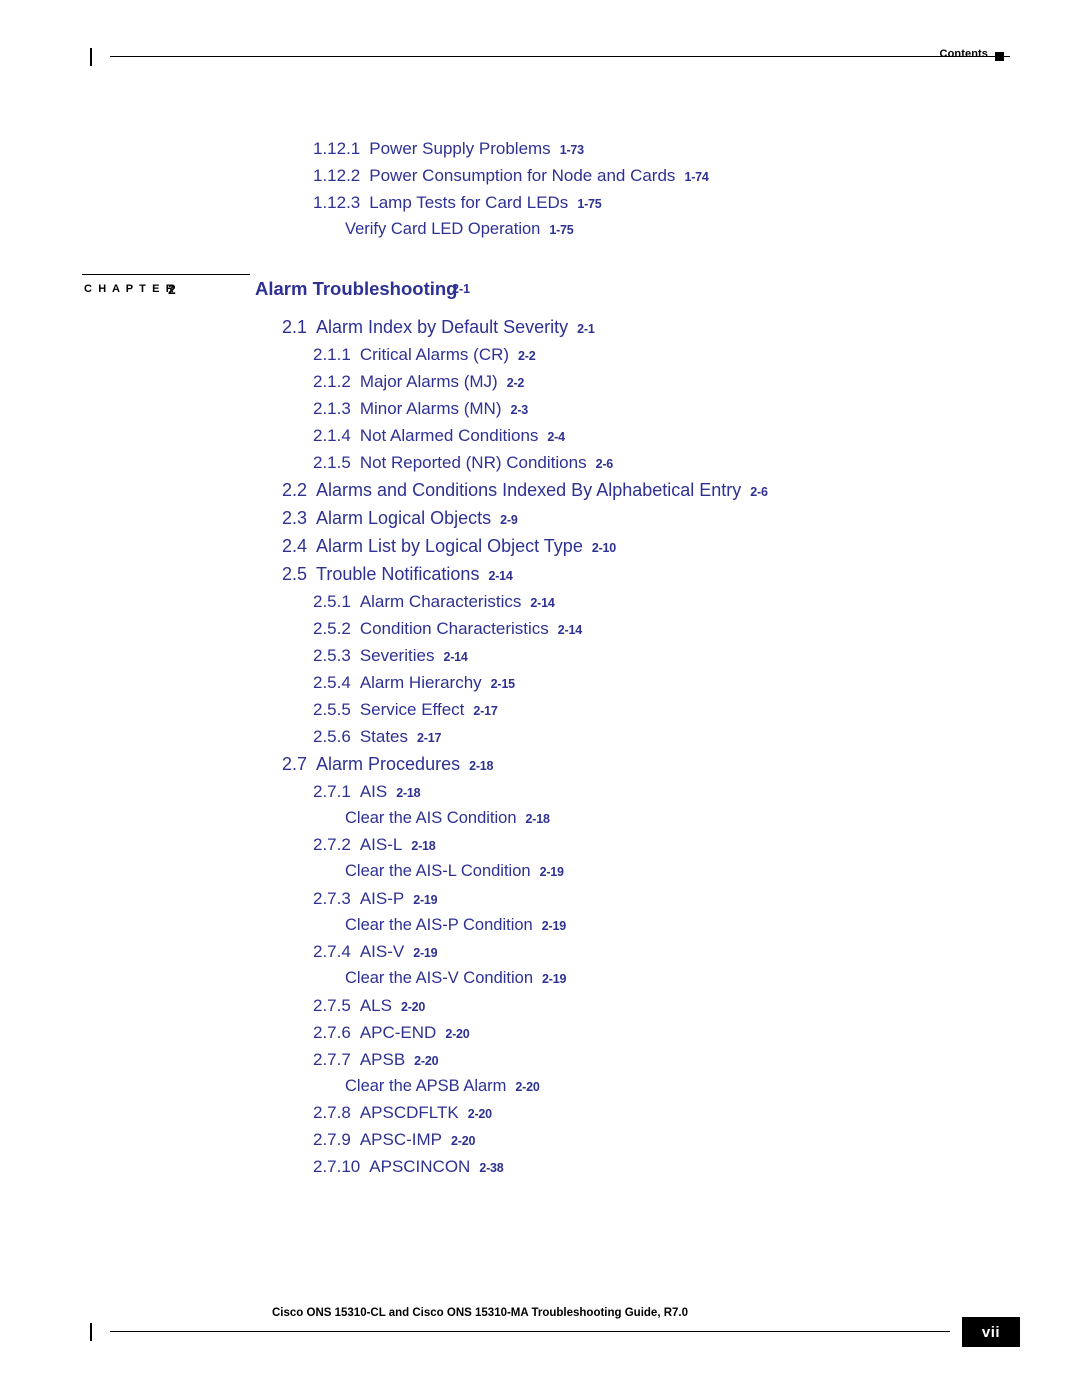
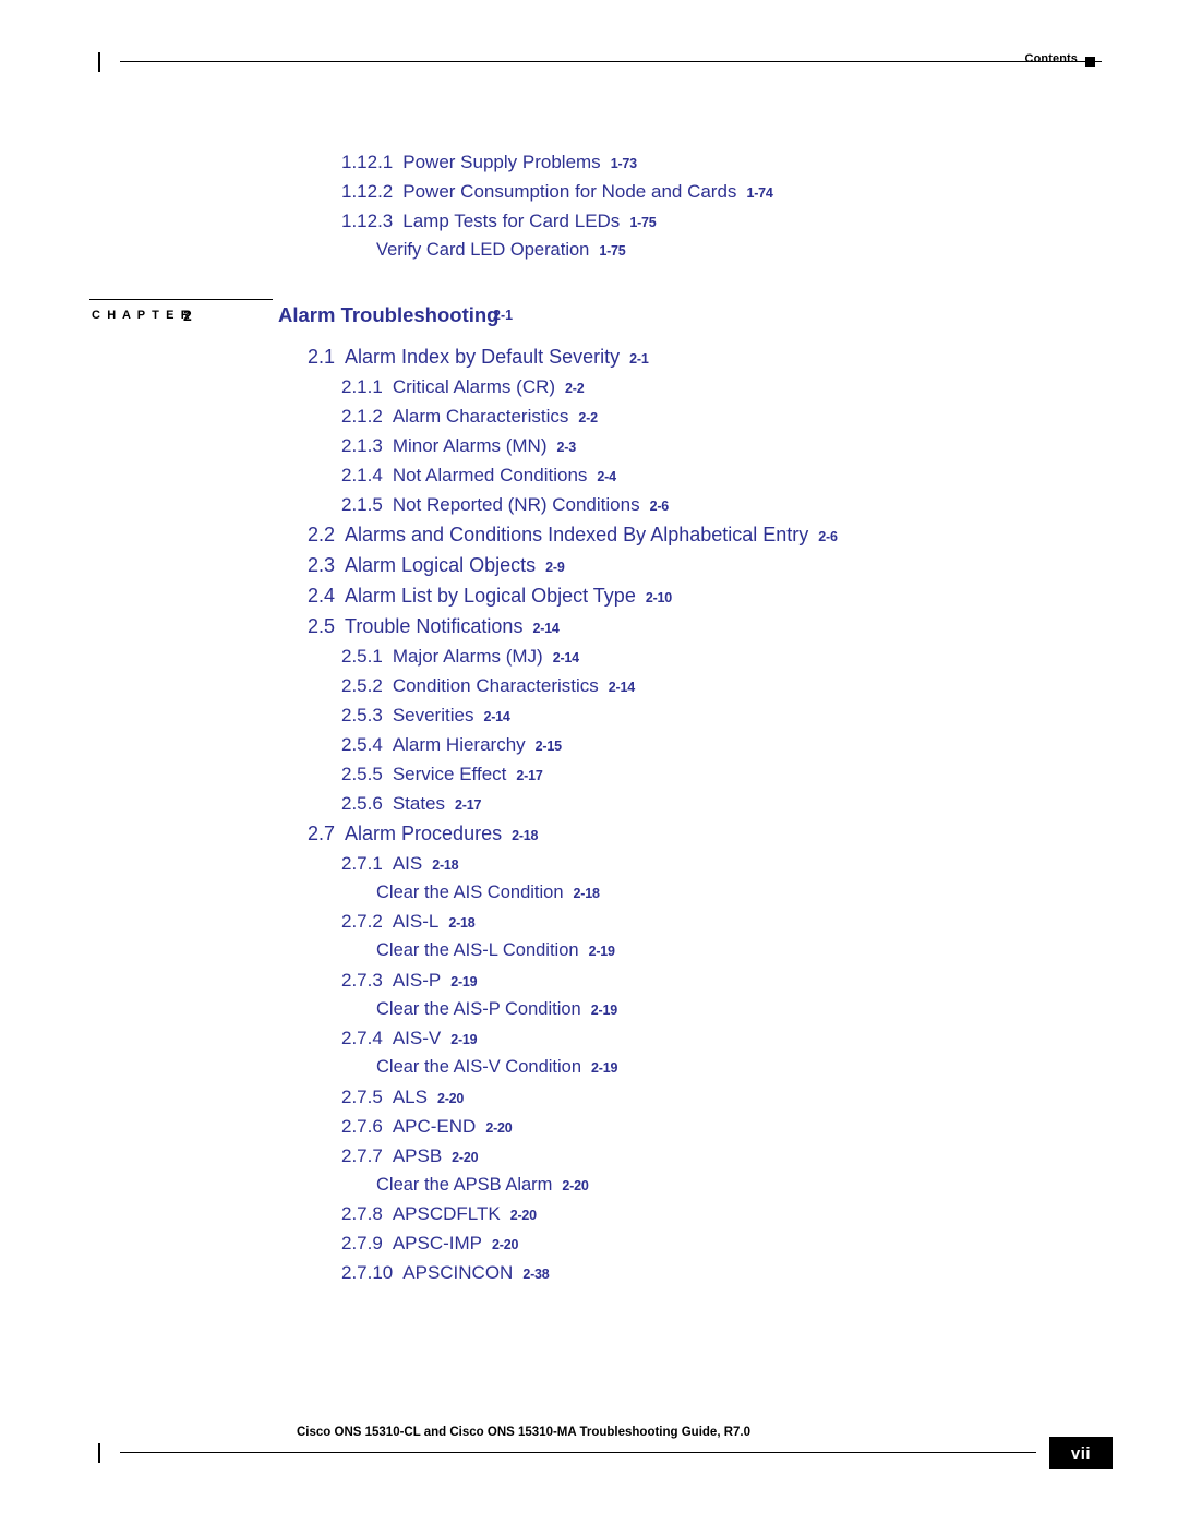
  Contents
  1.12.1 Power Supply Problems 1-73
  1.12.2 Power Consumption for Node and Cards 1-74
  1.12.3 Lamp Tests for Card LEDs 1-75
  Verify Card LED Operation 1-75
  C H A P T E R
  2
  Alarm Troubleshooting
  2-1
  2.1 Alarm Index by Default Severity 2-1
  2.1.1 Critical Alarms (CR) 2-2
- 2.1.2 Major Alarms (MJ) 2-2
+ 2.1.2 Alarm Characteristics 2-2
  2.1.3 Minor Alarms (MN) 2-3
  2.1.4 Not Alarmed Conditions 2-4
  2.1.5 Not Reported (NR) Conditions 2-6
  2.2 Alarms and Conditions Indexed By Alphabetical Entry 2-6
  2.3 Alarm Logical Objects 2-9
  2.4 Alarm List by Logical Object Type 2-10
  2.5 Trouble Notifications 2-14
- 2.5.1 Alarm Characteristics 2-14
+ 2.5.1 Major Alarms (MJ) 2-14
  2.5.2 Condition Characteristics 2-14
  2.5.3 Severities 2-14
  2.5.4 Alarm Hierarchy 2-15
  2.5.5 Service Effect 2-17
  2.5.6 States 2-17
  2.7 Alarm Procedures 2-18
  2.7.1 AIS 2-18
  Clear the AIS Condition 2-18
  2.7.2 AIS-L 2-18
  Clear the AIS-L Condition 2-19
  2.7.3 AIS-P 2-19
  Clear the AIS-P Condition 2-19
  2.7.4 AIS-V 2-19
  Clear the AIS-V Condition 2-19
  2.7.5 ALS 2-20
  2.7.6 APC-END 2-20
  2.7.7 APSB 2-20
  Clear the APSB Alarm 2-20
  2.7.8 APSCDFLTK 2-20
  2.7.9 APSC-IMP 2-20
  2.7.10 APSCINCON 2-38
  Cisco ONS 15310-CL and Cisco ONS 15310-MA Troubleshooting Guide, R7.0
  vii
